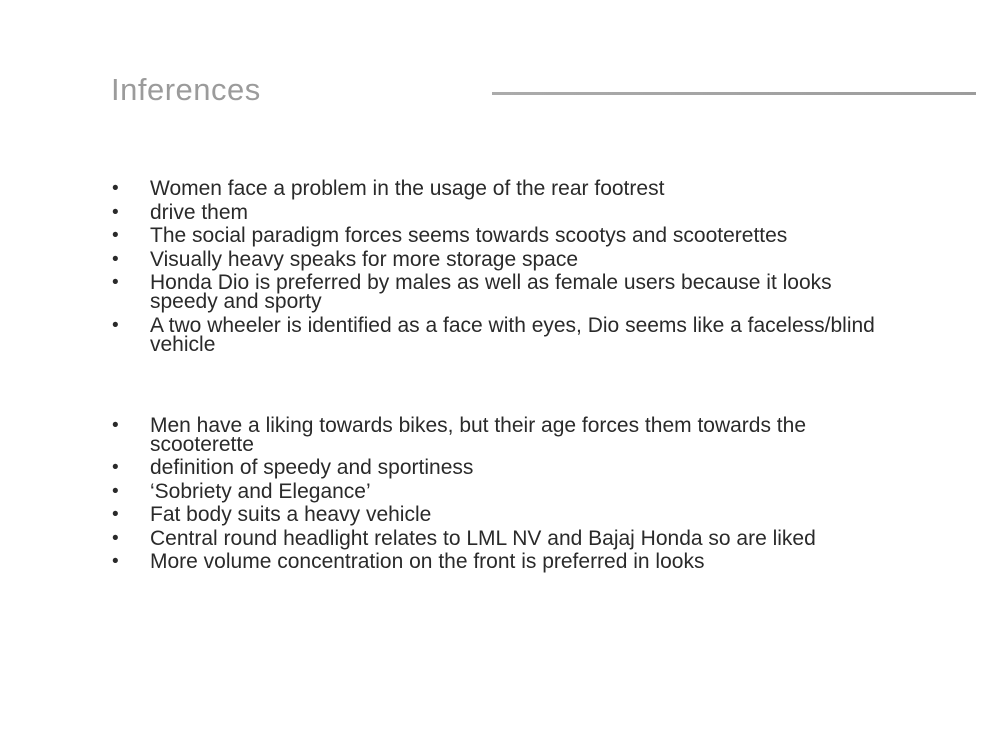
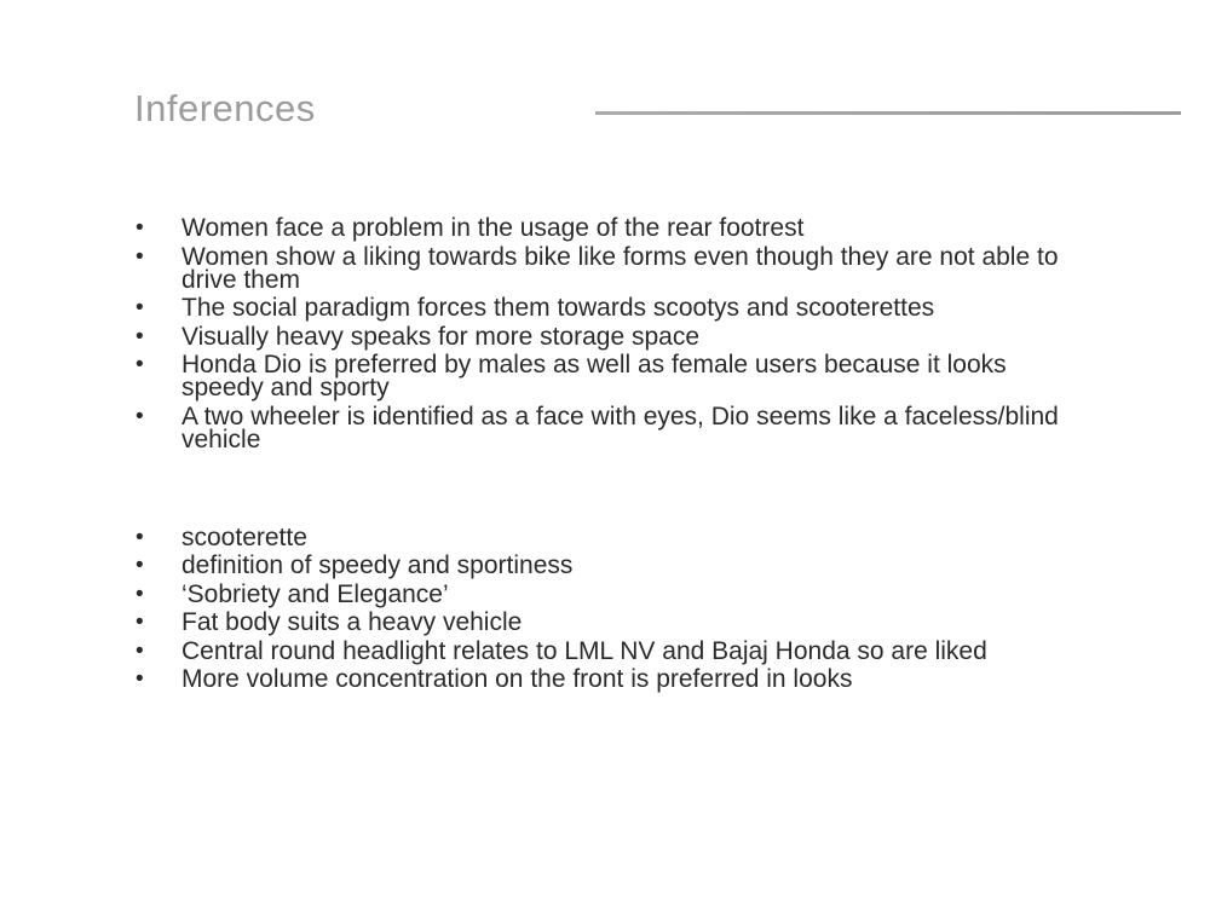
  Inferences
  •
  Women face a problem in the usage of the rear footrest
  •
+ Women show a liking towards bike like forms even though they are not able to
  drive them
  •
- The social paradigm forces seems towards scootys and scooterettes
+ The social paradigm forces them towards scootys and scooterettes
  •
  Visually heavy speaks for more storage space
  •
  Honda Dio is preferred by males as well as female users because it looks
  speedy and sporty
  •
  A two wheeler is identified as a face with eyes, Dio seems like a faceless/blind
  vehicle
  •
- Men have a liking towards bikes, but their age forces them towards the
  scooterette
  •
  definition of speedy and sportiness
  •
  ‘Sobriety and Elegance’
  •
  Fat body suits a heavy vehicle
  •
  Central round headlight relates to LML NV and Bajaj Honda so are liked
  •
  More volume concentration on the front is preferred in looks
